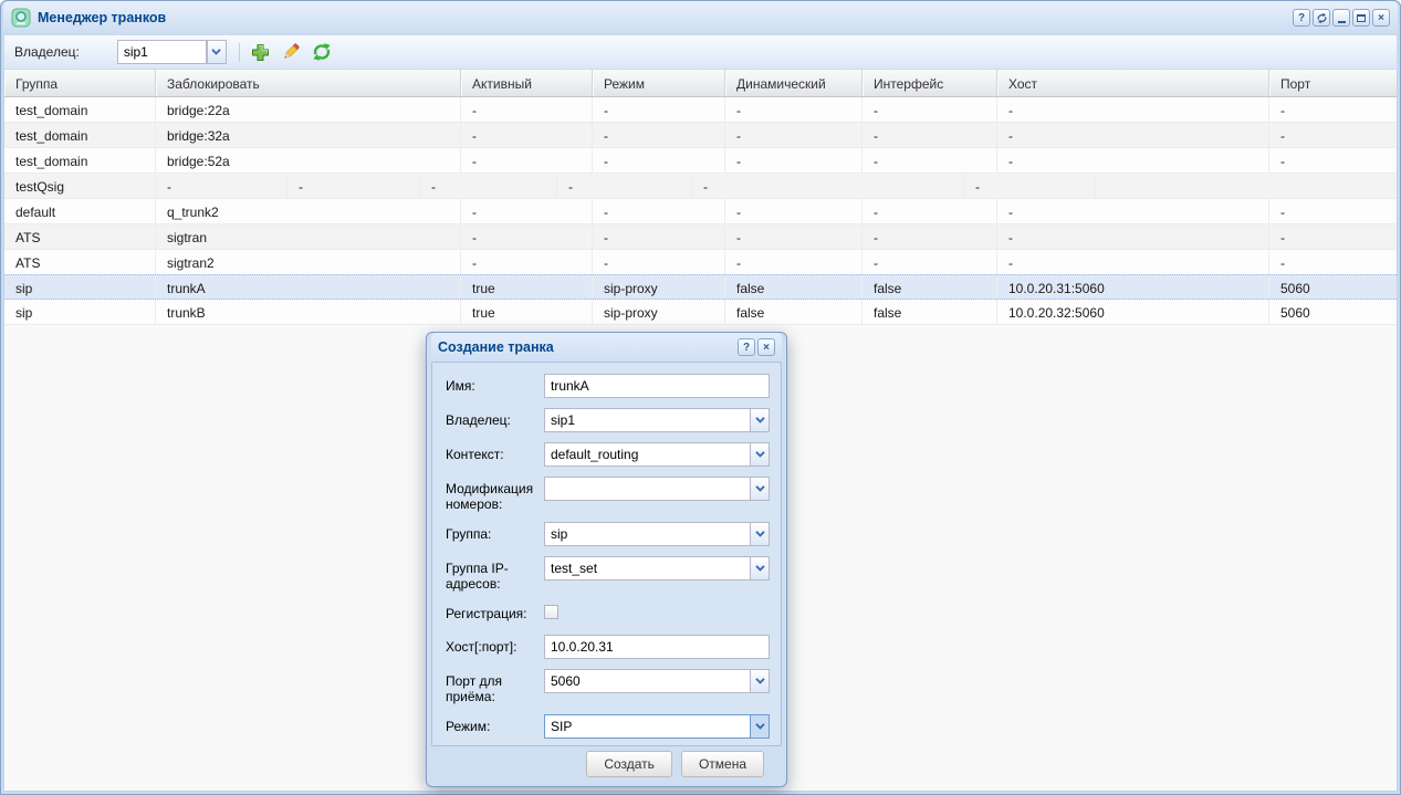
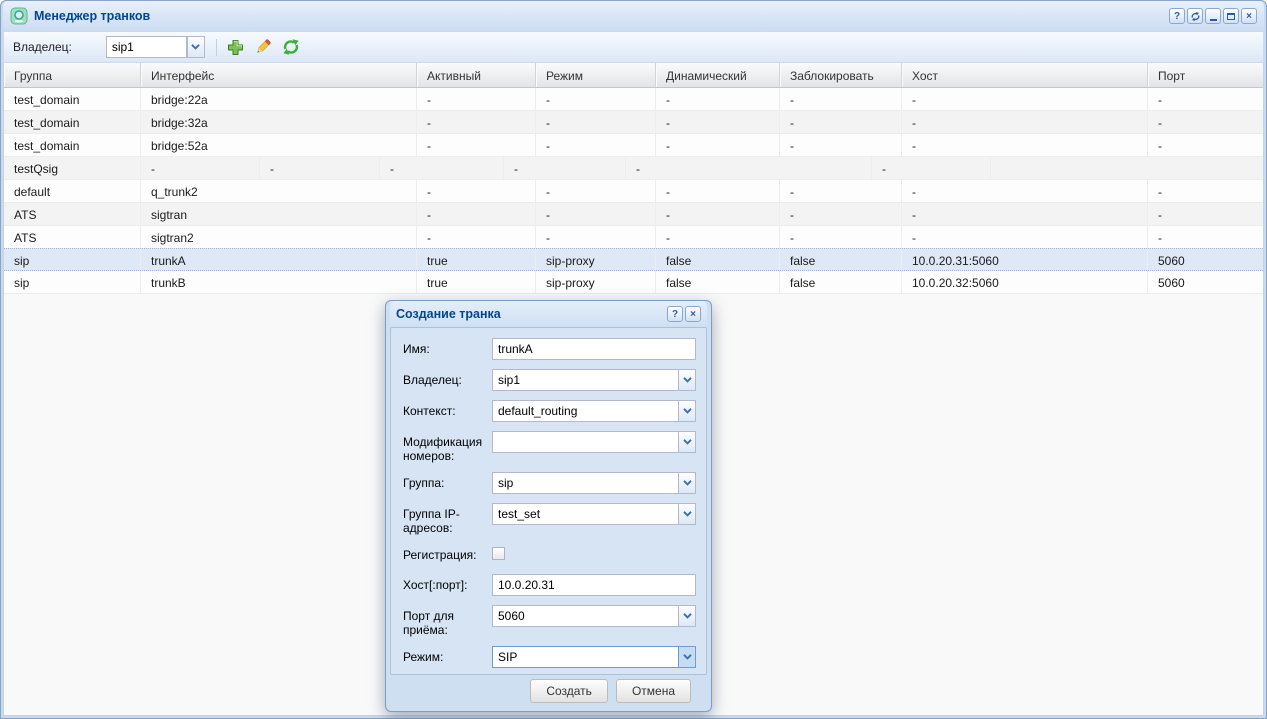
  Менеджер транков
  ?
  ×
  Владелец:
  sip1
  Группа
- Заблокировать
+ Интерфейс
  Активный
  Режим
  Динамический
- Интерфейс
+ Заблокировать
  Хост
  Порт
  test_domain
  bridge:22a
  -
  -
  -
  -
  -
  -
  test_domain
  bridge:32a
  -
  -
  -
  -
  -
  -
  test_domain
  bridge:52a
  -
  -
  -
  -
  -
  -
  testQsig
  -
  -
  -
  -
  -
  -
  default
  q_trunk2
  -
  -
  -
  -
  -
  -
  ATS
  sigtran
  -
  -
  -
  -
  -
  -
  ATS
  sigtran2
  -
  -
  -
  -
  -
  -
  sip
  trunkA
  true
  sip-proxy
  false
  false
  10.0.20.31:5060
  5060
  sip
  trunkB
  true
  sip-proxy
  false
  false
  10.0.20.32:5060
  5060
  Создание транка
  ?
  ×
  Имя:
  trunkA
  Владелец:
  sip1
  Контекст:
  default_routing
  Модификация номеров:
  Группа:
  sip
  Группа IP-адресов:
  test_set
  Регистрация:
  Хост[:порт]:
  10.0.20.31
  Порт для приёма:
  5060
  Режим:
  SIP
  Создать
  Отмена
